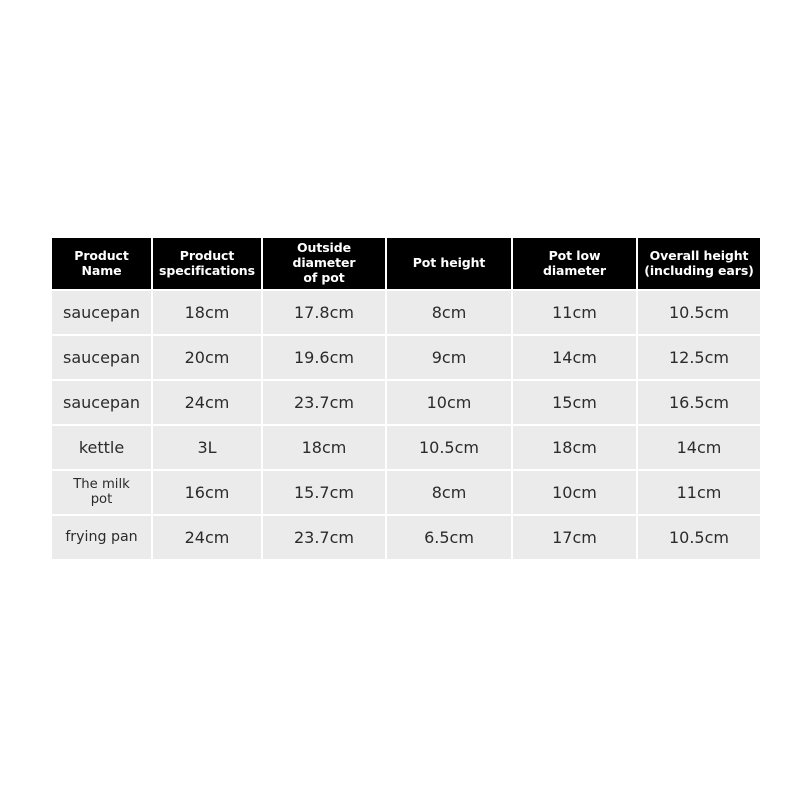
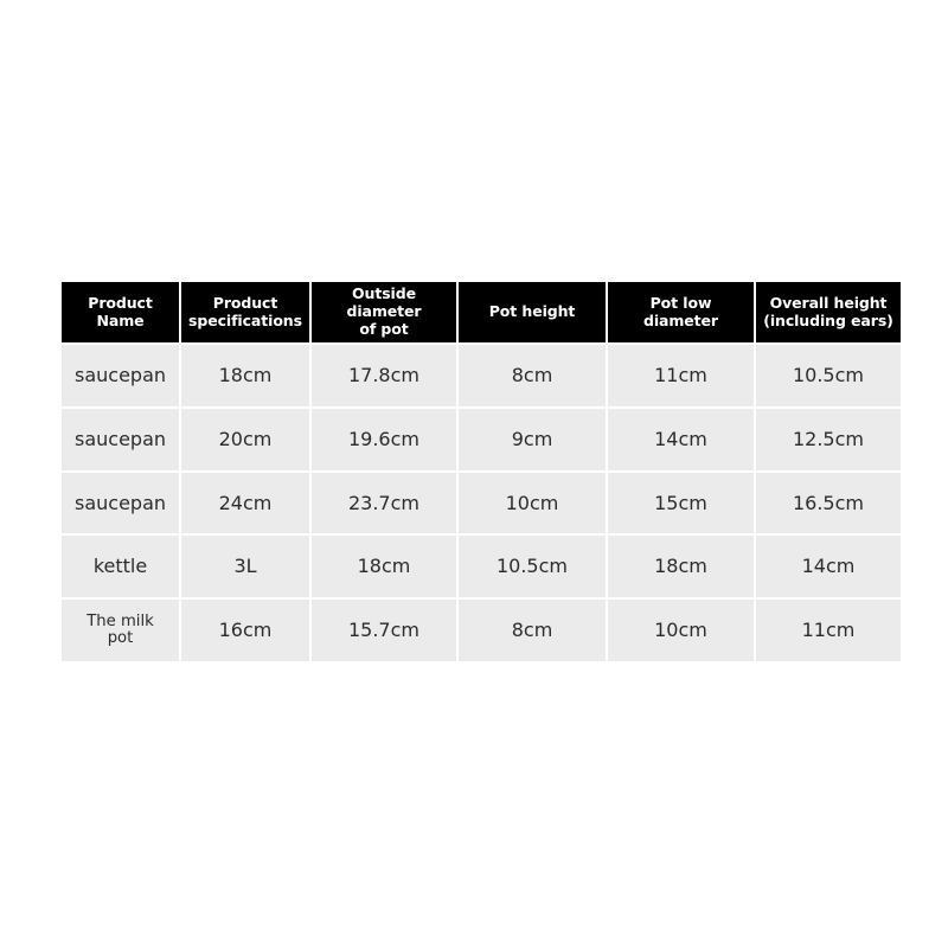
  Product Name	Product specifications	Outside diameter of pot	Pot height	Pot low diameter	Overall height (including ears)
  saucepan	18cm	17.8cm	8cm	11cm	10.5cm
  saucepan	20cm	19.6cm	9cm	14cm	12.5cm
  saucepan	24cm	23.7cm	10cm	15cm	16.5cm
  kettle	3L	18cm	10.5cm	18cm	14cm
  The milk pot	16cm	15.7cm	8cm	10cm	11cm
- frying pan	24cm	23.7cm	6.5cm	17cm	10.5cm
